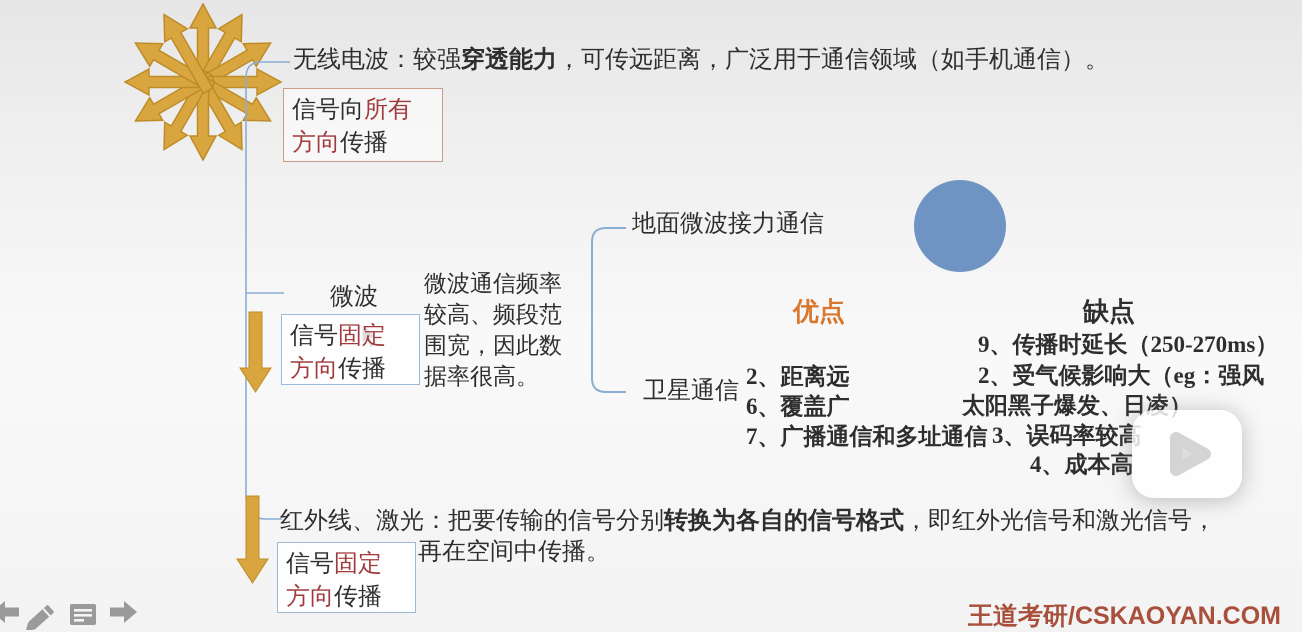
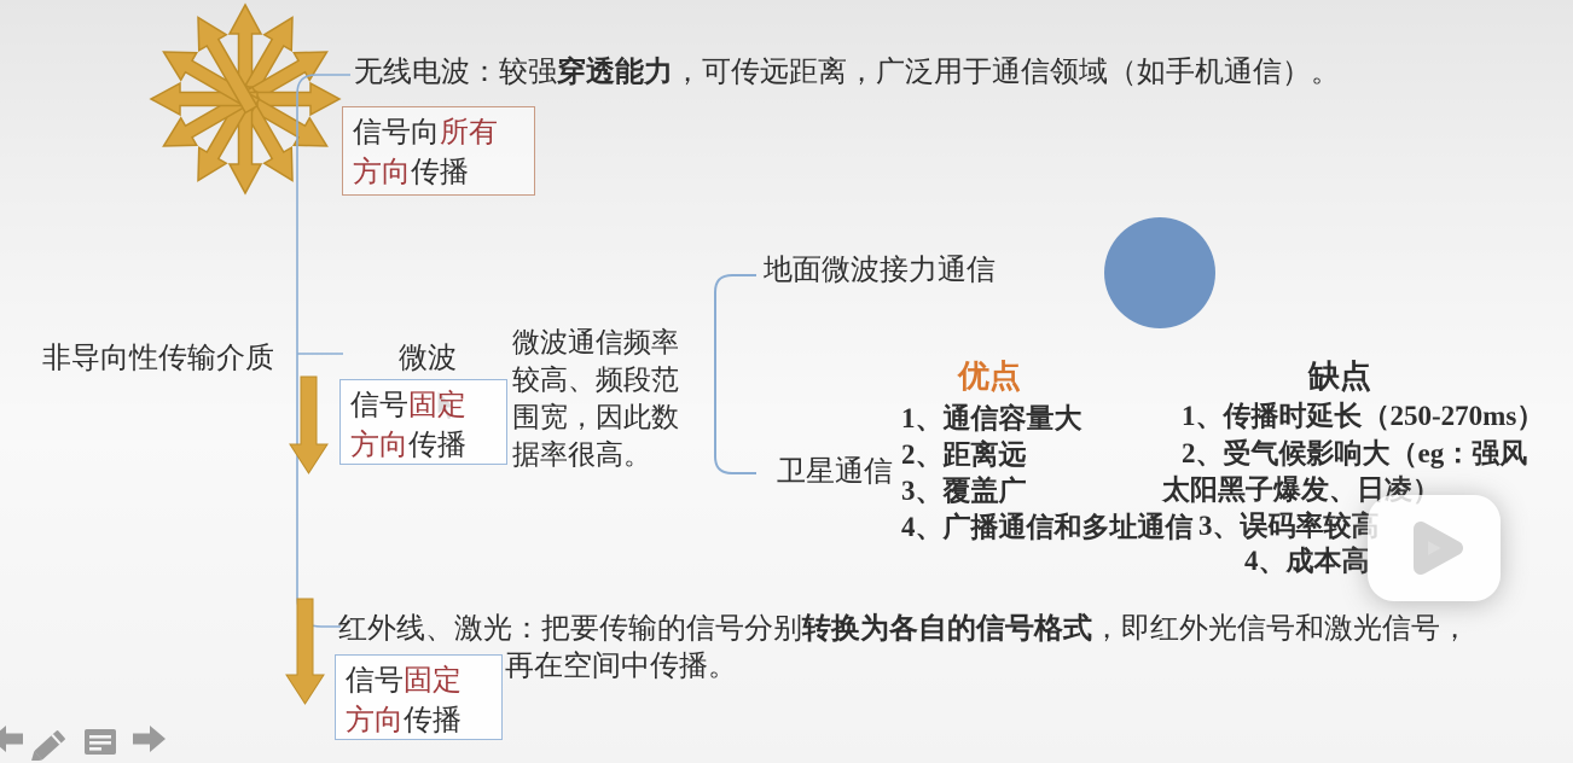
  无线电波：较强穿透能力，可传远距离，广泛用于通信领域（如手机通信）。
  信号向所有
  方向传播
+ 非导向性传输介质
  微波
  信号固定
  方向传播
  微波通信频率
  较高、频段范
  围宽，因此数
  据率很高。
  地面微波接力通信
  卫星通信
  优点
+ 1、通信容量大
  2、距离远
- 6、覆盖广
+ 3、覆盖广
- 7、广播通信和多址通信
+ 4、广播通信和多址通信
  缺点
- 9、传播时延长（250-270ms）
+ 1、传播时延长（250-270ms）
  2、受气候影响大（eg：强风
  太阳黑子爆发、日凌）
  3、误码率较高
  4、成本高
  红外线、激光：把要传输的信号分别转换为各自的信号格式，即红外光信号和激光信号，
  再在空间中传播。
  信号固定
  方向传播
- 王道考研/CSKAOYAN.COM
